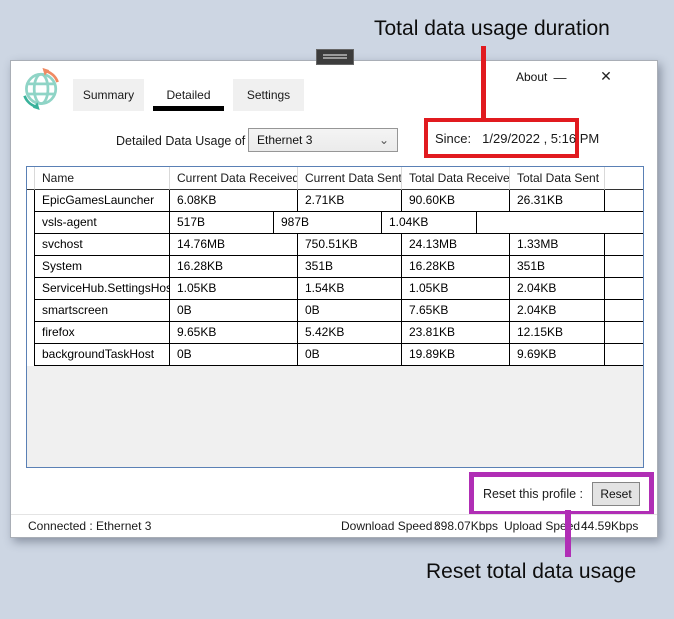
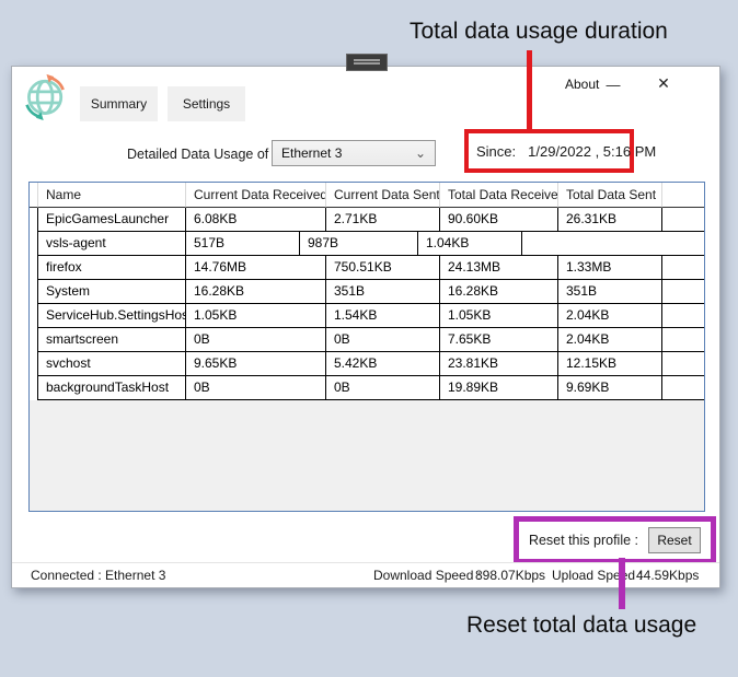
  Total data usage duration
  Summary
- Detailed
  Settings
  About
  —
  ✕
  Detailed Data Usage of
  Ethernet 3
  ⌄
  Since:
  1/29/2022 , 5:16 PM
  Name
  Current Data Received
  Current Data Sent
  Total Data Receive
  Total Data Sent
  EpicGamesLauncher
  6.08KB
  2.71KB
  90.60KB
  26.31KB
  vsls-agent
  517B
  987B
  1.04KB
- svchost
+ firefox
  14.76MB
  750.51KB
  24.13MB
  1.33MB
  System
  16.28KB
  351B
  16.28KB
  351B
  ServiceHub.SettingsHos
  1.05KB
  1.54KB
  1.05KB
  2.04KB
  smartscreen
  0B
  0B
  7.65KB
  2.04KB
- firefox
+ svchost
  9.65KB
  5.42KB
  23.81KB
  12.15KB
  backgroundTaskHost
  0B
  0B
  19.89KB
  9.69KB
  Reset this profile :
  Reset
  Connected : Ethernet 3
  Download Speed :
  898.07Kbps
  Upload Sped :
  44.59Kbps
  Reset total data usage
